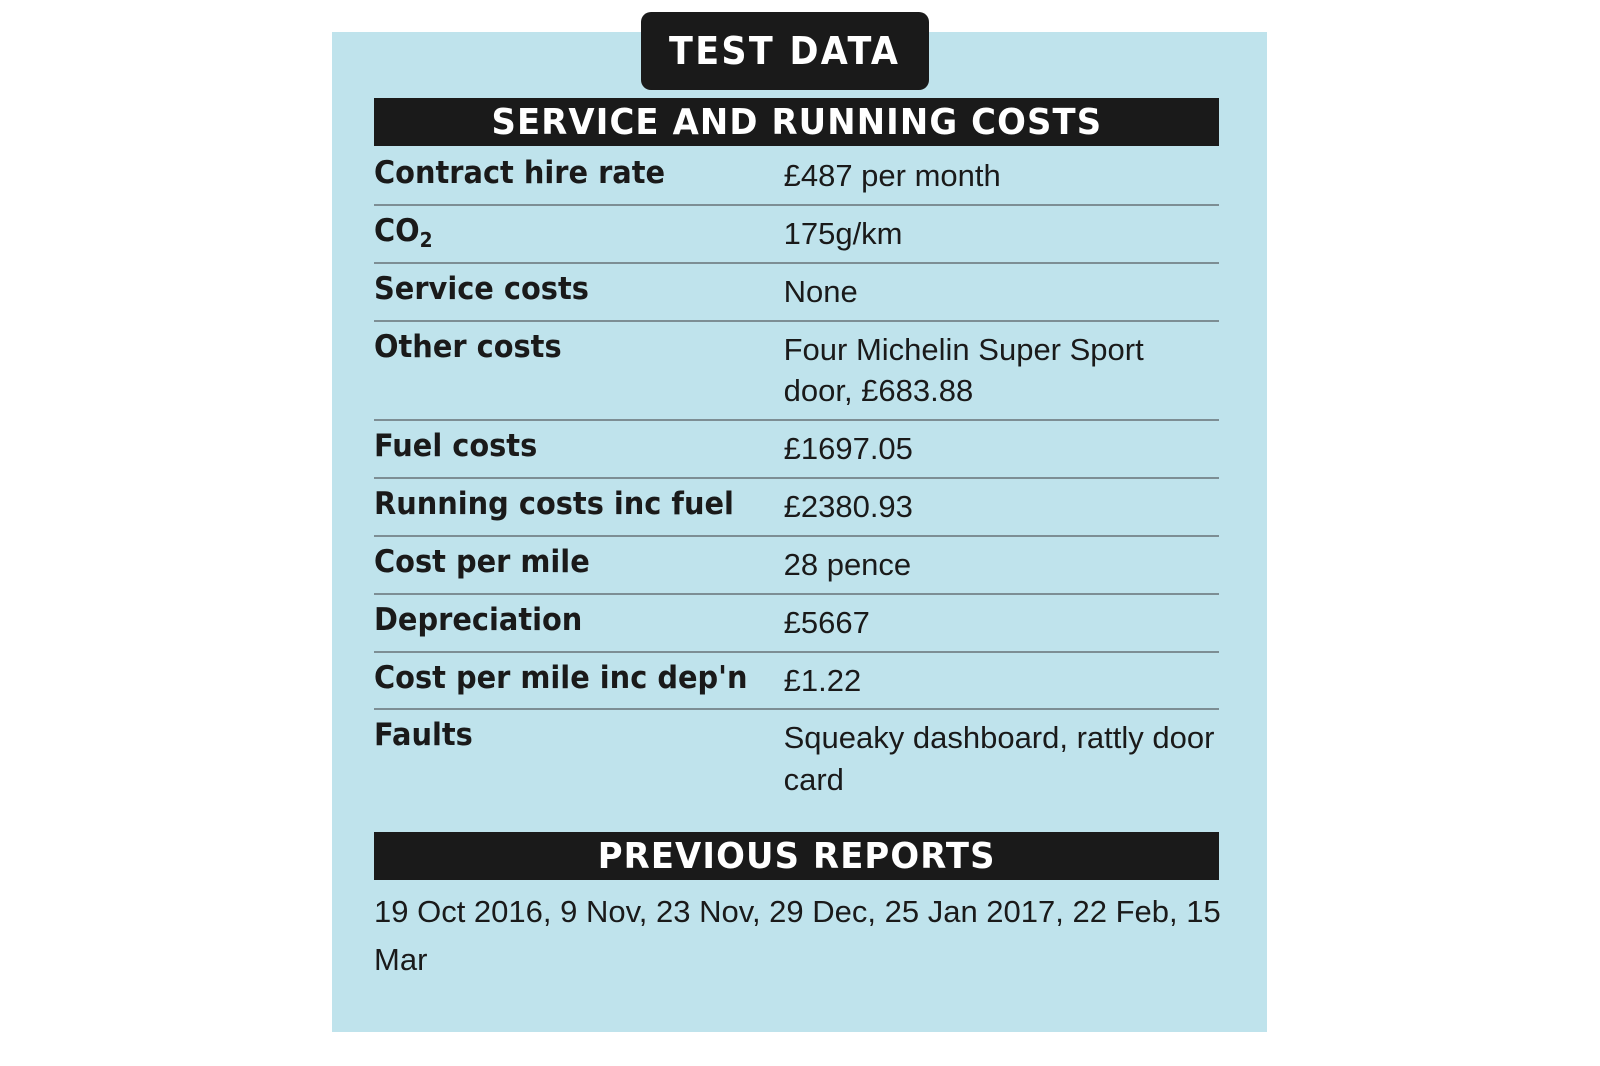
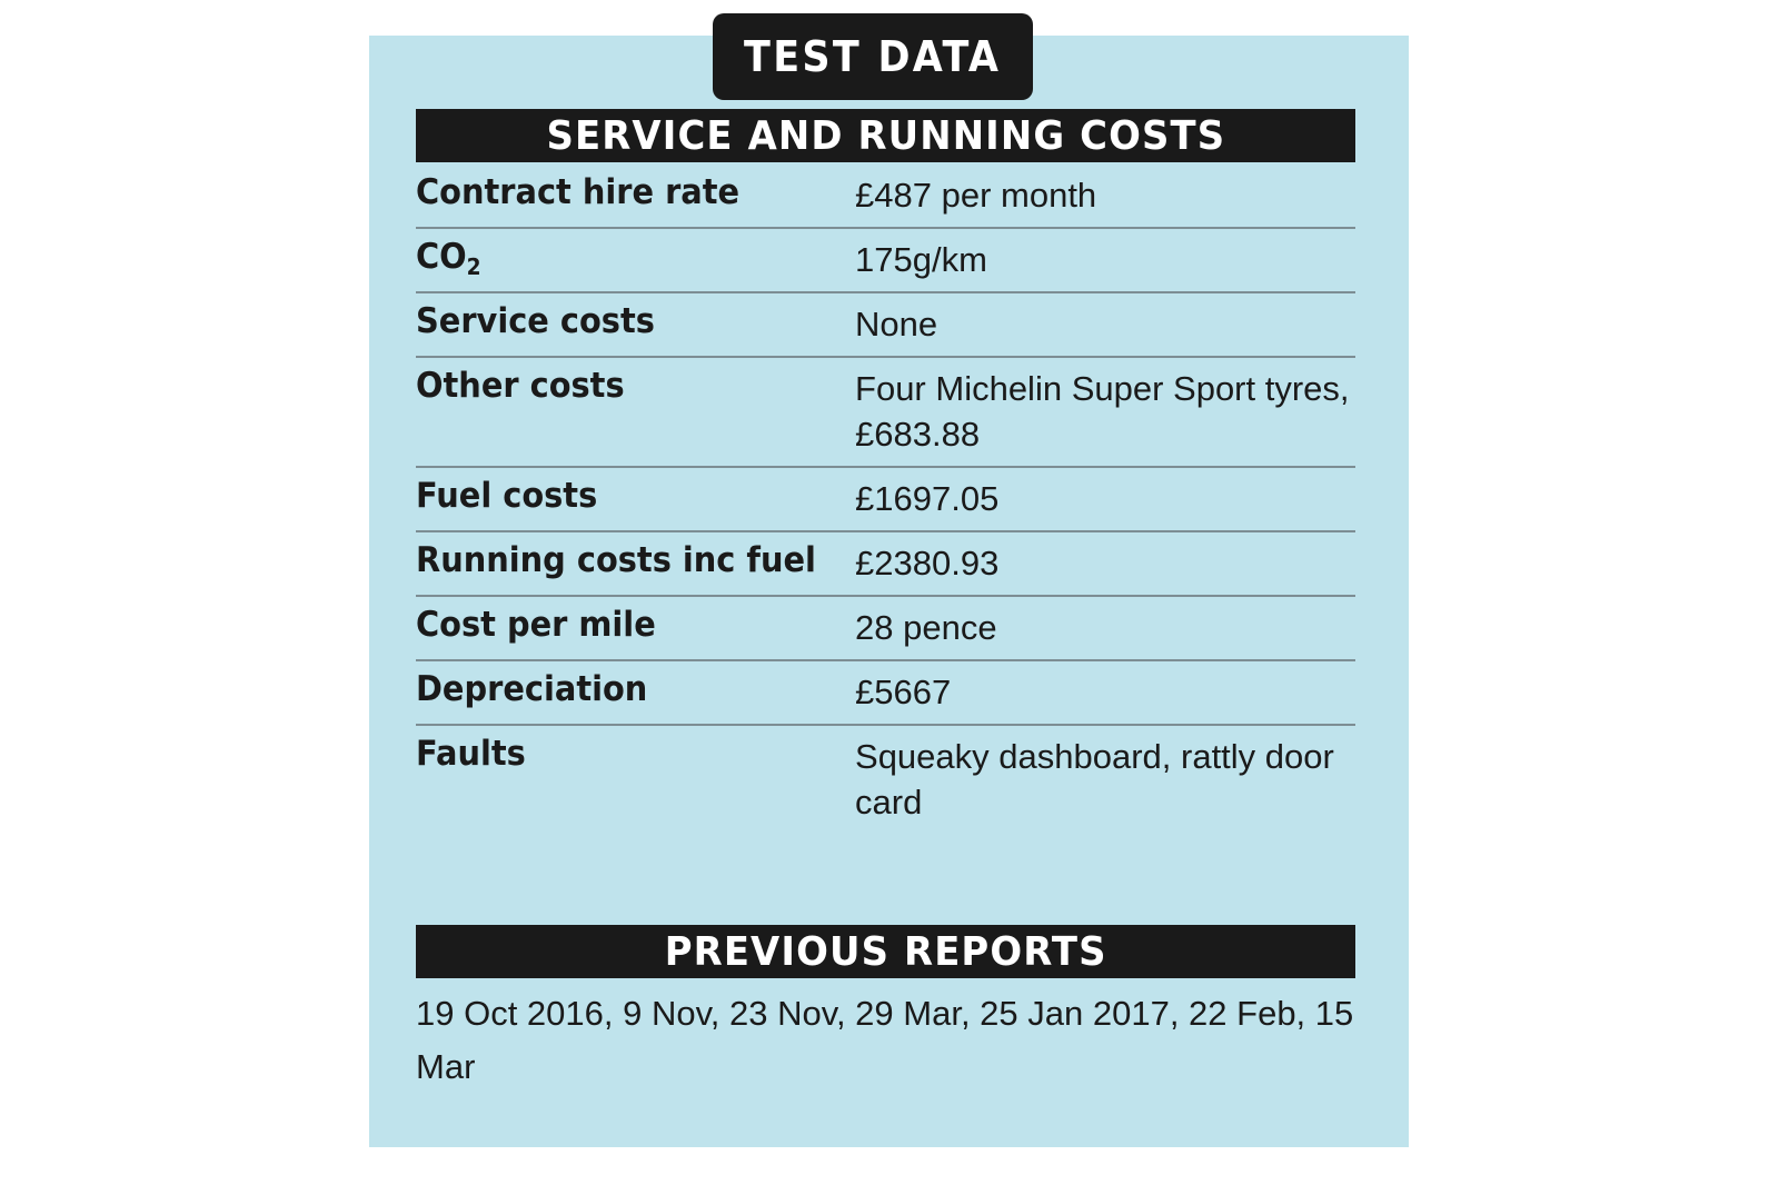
  TEST DATA
  SERVICE AND RUNNING COSTS
  Contract hire rate	£487 per month
  CO2	175g/km
  Service costs	None
- Other costs	Four Michelin Super Sport door, £683.88
+ Other costs	Four Michelin Super Sport tyres, £683.88
  Fuel costs	£1697.05
  Running costs inc fuel	£2380.93
  Cost per mile	28 pence
  Depreciation	£5667
- Cost per mile inc dep'n	£1.22
  Faults	Squeaky dashboard, rattly door card
  PREVIOUS REPORTS
- 19 Oct 2016, 9 Nov, 23 Nov, 29 Dec, 25 Jan 2017, 22 Feb, 15 Mar
+ 19 Oct 2016, 9 Nov, 23 Nov, 29 Mar, 25 Jan 2017, 22 Feb, 15 Mar
